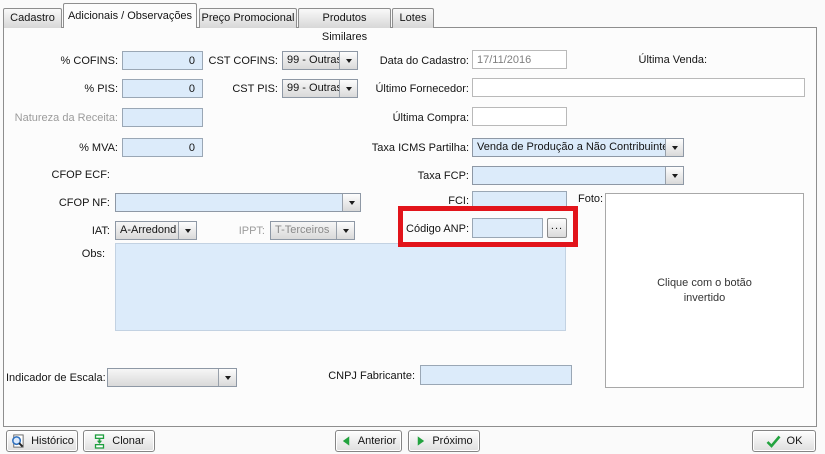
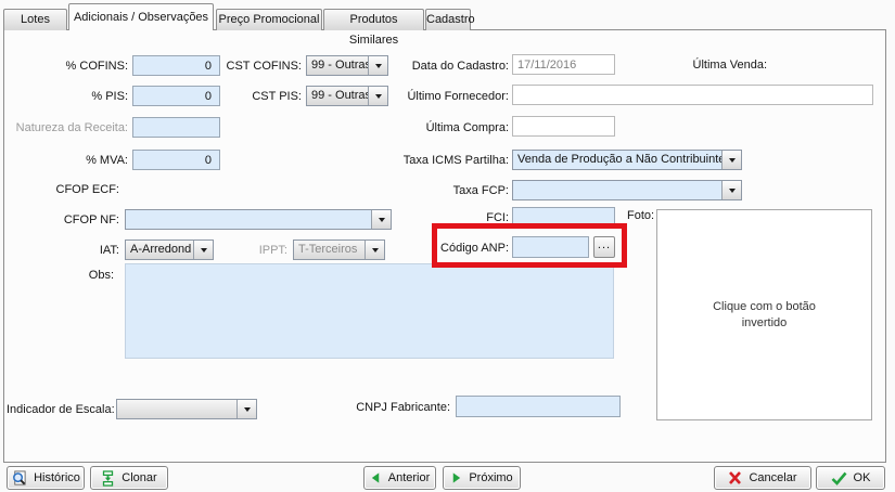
- Cadastro
+ Lotes
  Adicionais / Observações
  Preço Promocional
  Produtos Similares
- Lotes
+ Cadastro
  % COFINS:
  0
  CST COFINS:
  99 - Outra
  Data do Cadastro:
  17/11/2016
  Última Venda:
  % PIS:
  0
  CST PIS:
  99 - Outra
  Último Fornecedor:
  Natureza da Receita:
  Última Compra:
  % MVA:
  0
  Taxa ICMS Partilha:
  Venda de Produção a Não Contribuint
  CFOP ECF:
  Taxa FCP:
  CFOP NF:
  FCI:
  Foto:
  Clique com o botão
  invertido
  IAT:
  A-Arredond
  IPPT:
  T-Terceiros
  Código ANP:
  ...
  Obs:
  Indicador de Escala:
  CNPJ Fabricante:
  Histórico
  Clonar
  Anterior
  Próximo
+ Cancelar
  OK
